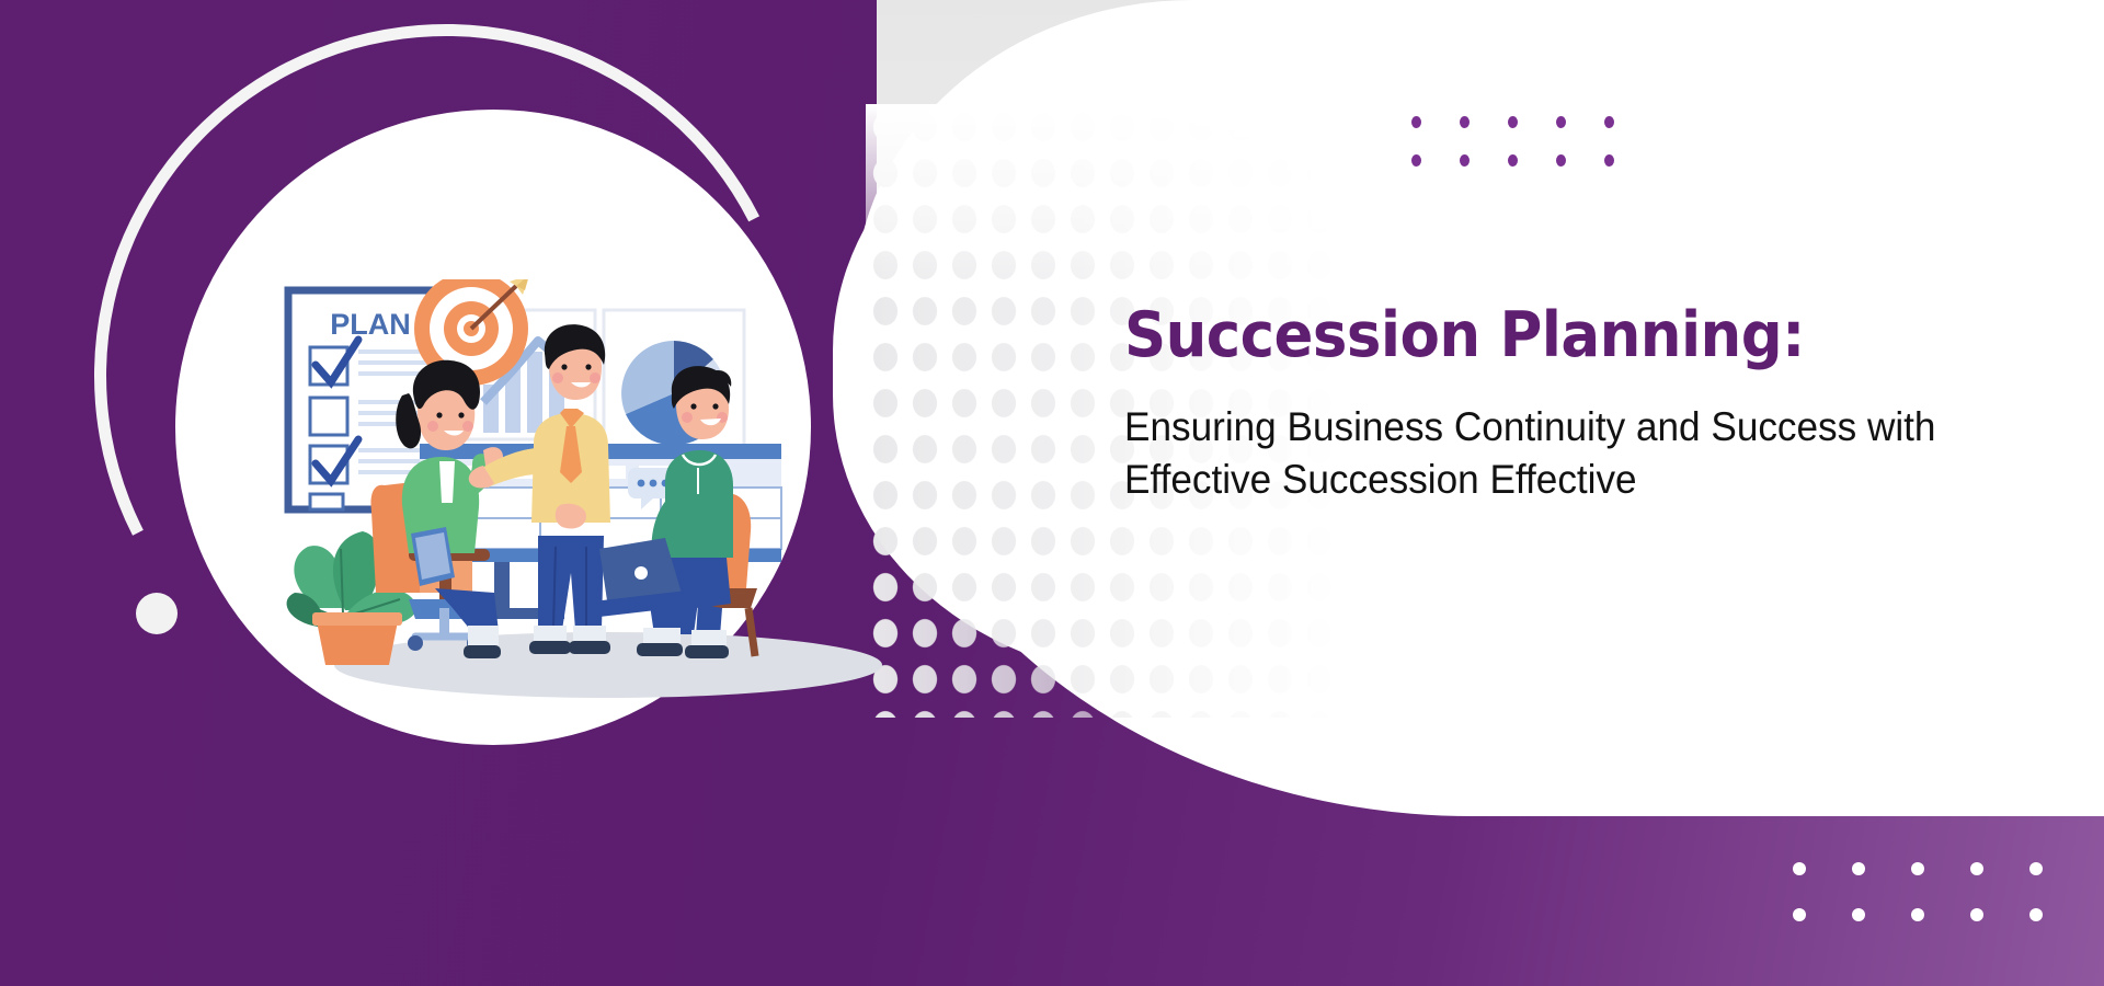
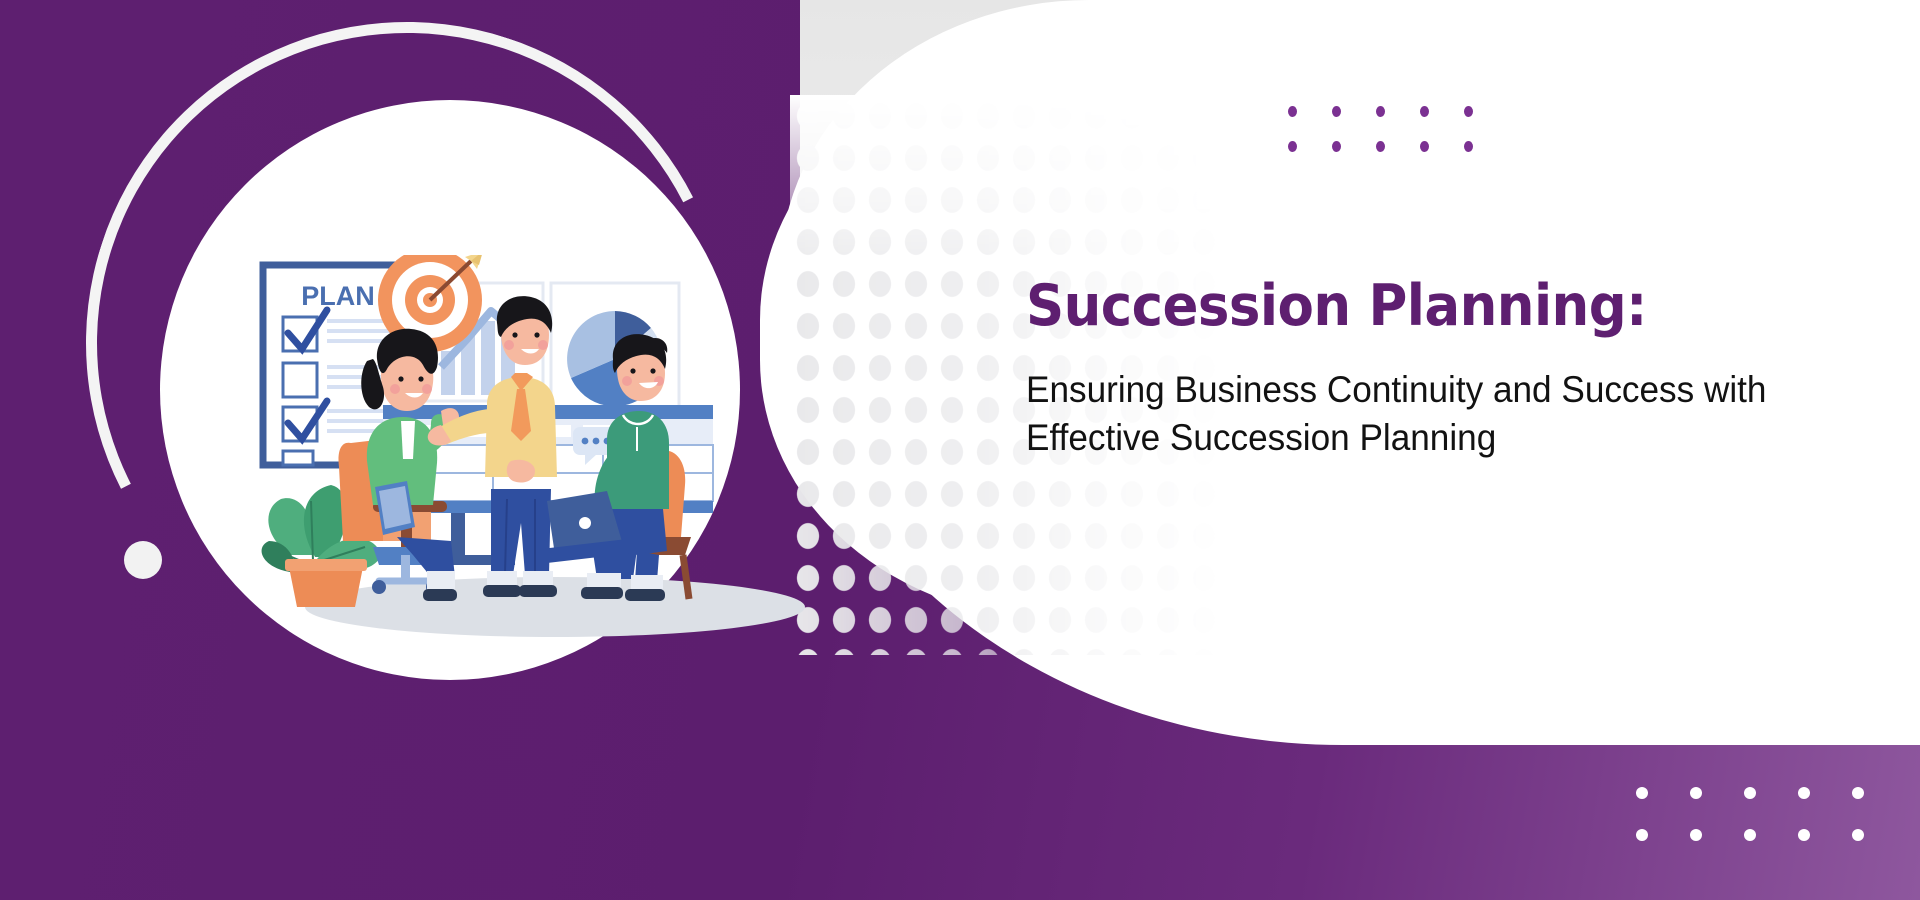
  PLAN
  Succession Planning:
- Ensuring Business Continuity and Success with Effective Succession Effective
+ Ensuring Business Continuity and Success with Effective Succession Planning
